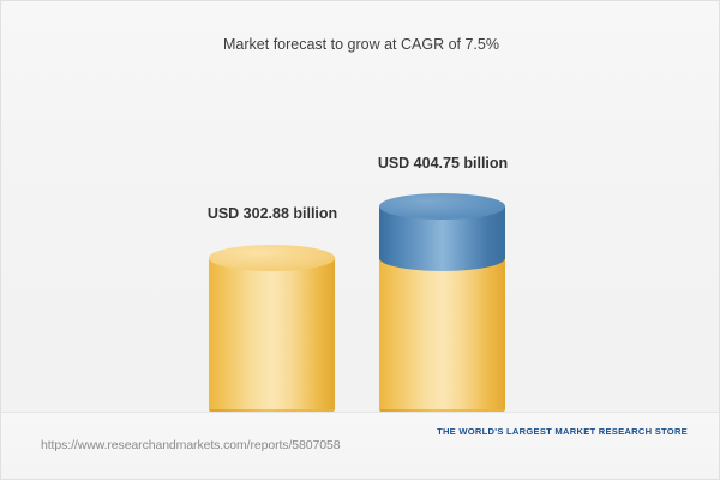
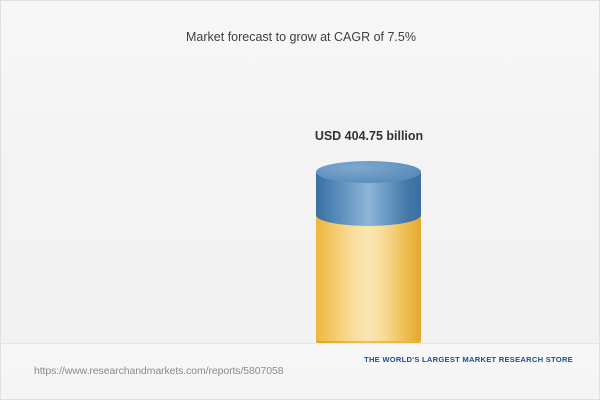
  Market forecast to grow at CAGR of 7.5%
- USD 302.88 billion
  USD 404.75 billion
  https://www.researchandmarkets.com/reports/5807058
  THE WORLD'S LARGEST MARKET RESEARCH STORE
